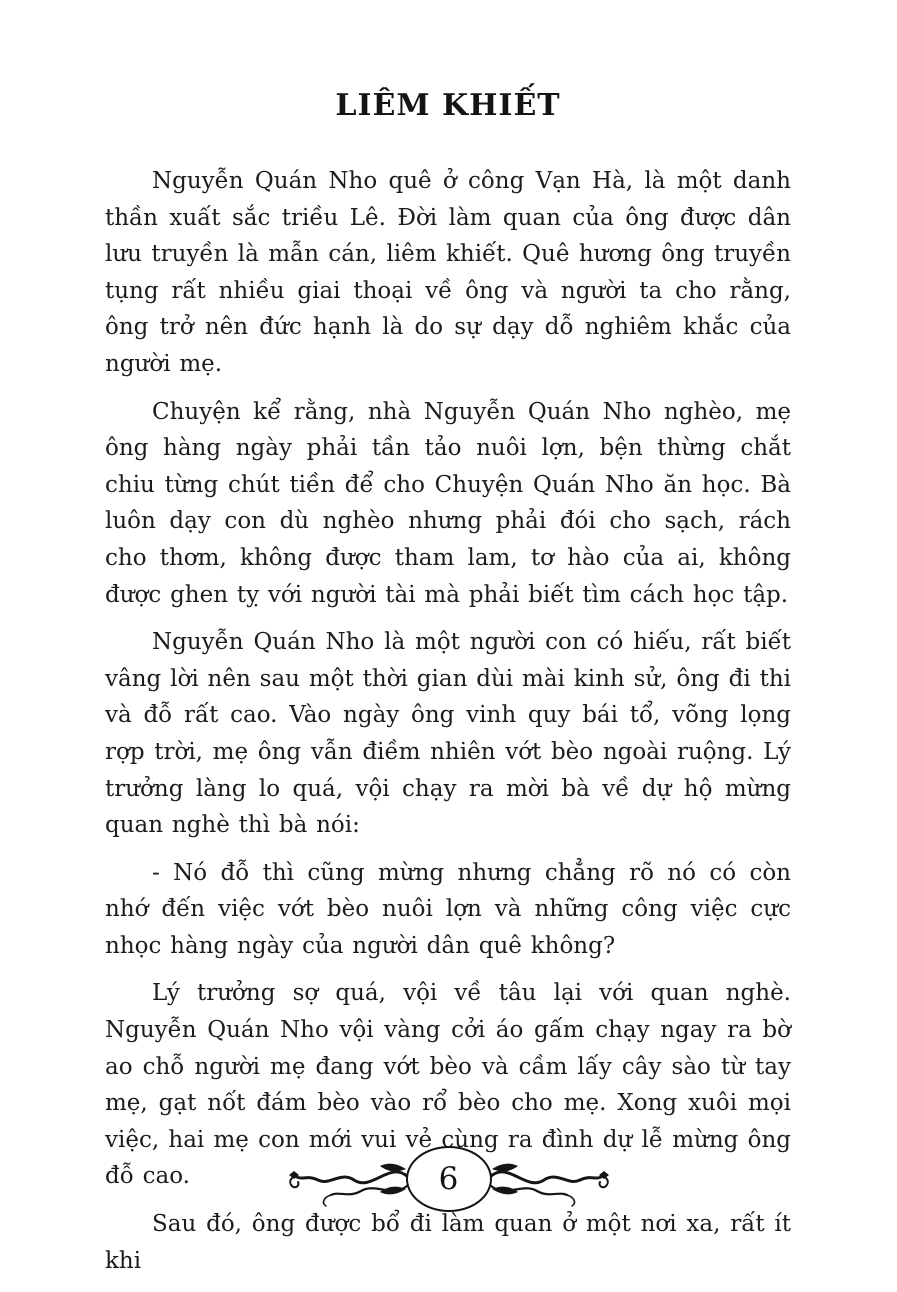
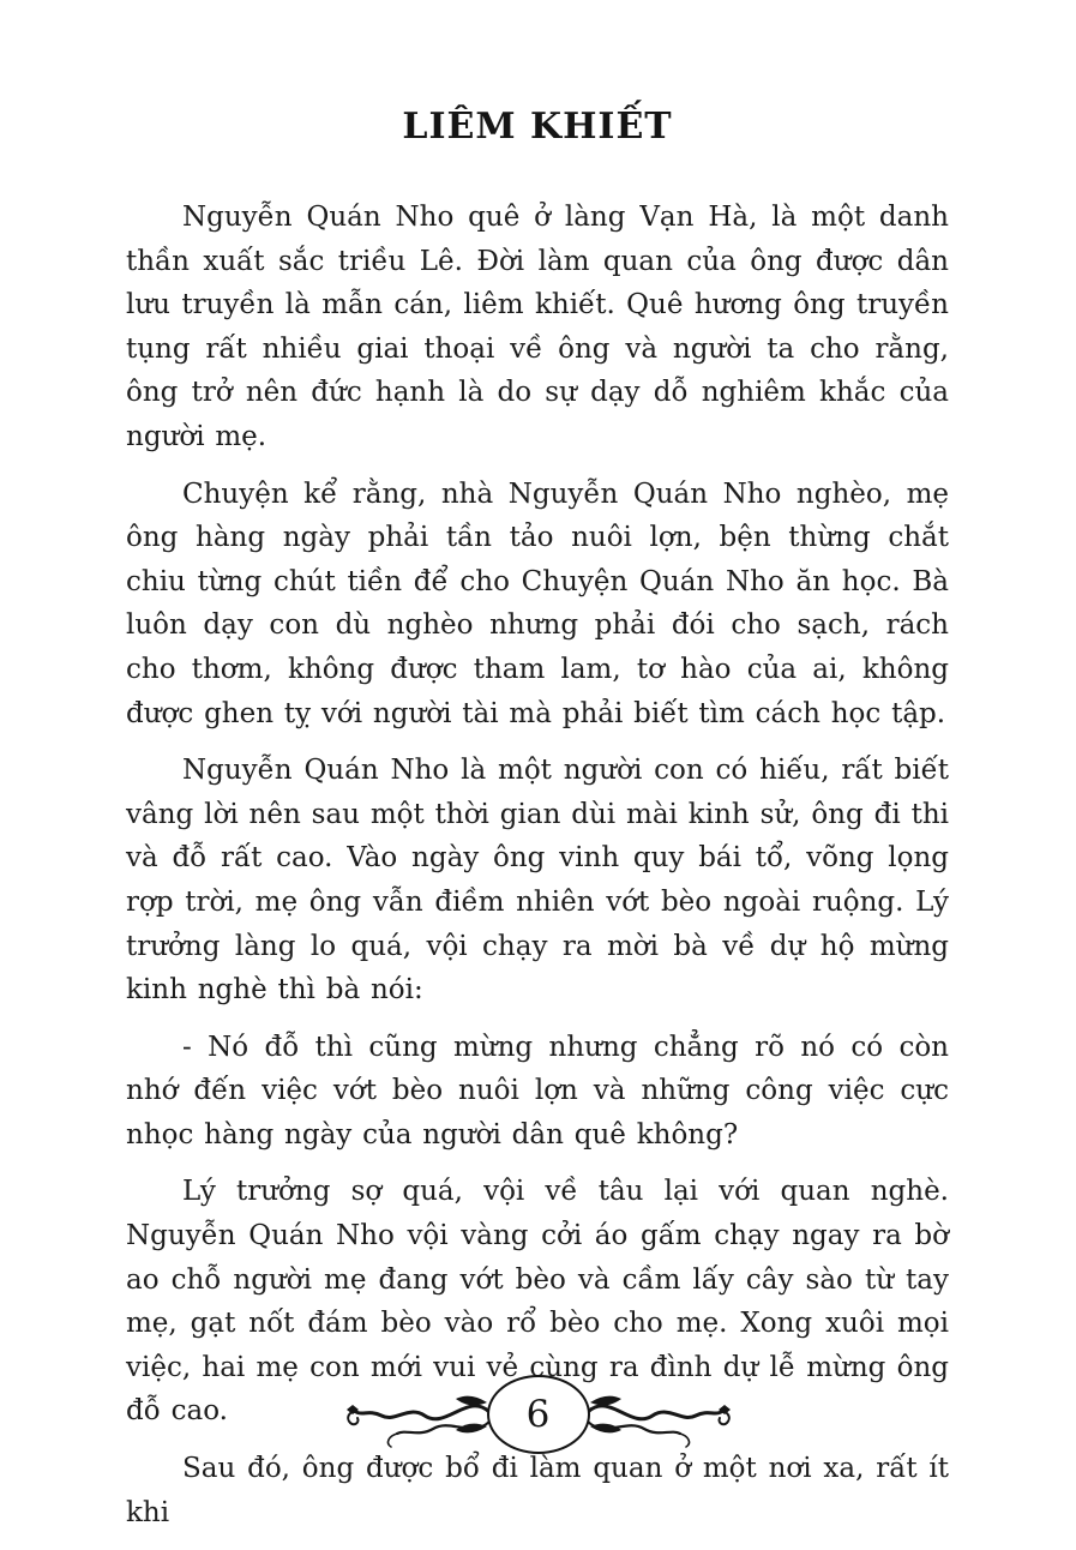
  LIÊM KHIẾT
- Nguyễn Quán Nho quê ở công Vạn Hà, là một danh thần xuất sắc triều Lê. Đời làm quan của ông được dân lưu truyền là mẫn cán, liêm khiết. Quê hương ông truyền tụng rất nhiều giai thoại về ông và người ta cho rằng, ông trở nên đức hạnh là do sự dạy dỗ nghiêm khắc của người mẹ.
+ Nguyễn Quán Nho quê ở làng Vạn Hà, là một danh thần xuất sắc triều Lê. Đời làm quan của ông được dân lưu truyền là mẫn cán, liêm khiết. Quê hương ông truyền tụng rất nhiều giai thoại về ông và người ta cho rằng, ông trở nên đức hạnh là do sự dạy dỗ nghiêm khắc của người mẹ.
  Chuyện kể rằng, nhà Nguyễn Quán Nho nghèo, mẹ ông hàng ngày phải tần tảo nuôi lợn, bện thừng chắt chiu từng chút tiền để cho Chuyện Quán Nho ăn học. Bà luôn dạy con dù nghèo nhưng phải đói cho sạch, rách cho thơm, không được tham lam, tơ hào của ai, không được ghen tỵ với người tài mà phải biết tìm cách học tập.
- Nguyễn Quán Nho là một người con có hiếu, rất biết vâng lời nên sau một thời gian dùi mài kinh sử, ông đi thi và đỗ rất cao. Vào ngày ông vinh quy bái tổ, võng lọng rợp trời, mẹ ông vẫn điềm nhiên vớt bèo ngoài ruộng. Lý trưởng làng lo quá, vội chạy ra mời bà về dự hộ mừng quan nghè thì bà nói:
+ Nguyễn Quán Nho là một người con có hiếu, rất biết vâng lời nên sau một thời gian dùi mài kinh sử, ông đi thi và đỗ rất cao. Vào ngày ông vinh quy bái tổ, võng lọng rợp trời, mẹ ông vẫn điềm nhiên vớt bèo ngoài ruộng. Lý trưởng làng lo quá, vội chạy ra mời bà về dự hộ mừng kinh nghè thì bà nói:
  - Nó đỗ thì cũng mừng nhưng chẳng rõ nó có còn nhớ đến việc vớt bèo nuôi lợn và những công việc cực nhọc hàng ngày của người dân quê không?
  Lý trưởng sợ quá, vội về tâu lại với quan nghè. Nguyễn Quán Nho vội vàng cởi áo gấm chạy ngay ra bờ ao chỗ người mẹ đang vớt bèo và cầm lấy cây sào từ tay mẹ, gạt nốt đám bèo vào rổ bèo cho mẹ. Xong xuôi mọi việc, hai mẹ con mới vui vẻ cùng ra đình dự lễ mừng ông đỗ cao.
  Sau đó, ông được bổ đi làm quan ở một nơi xa, rất ít khi
  6
